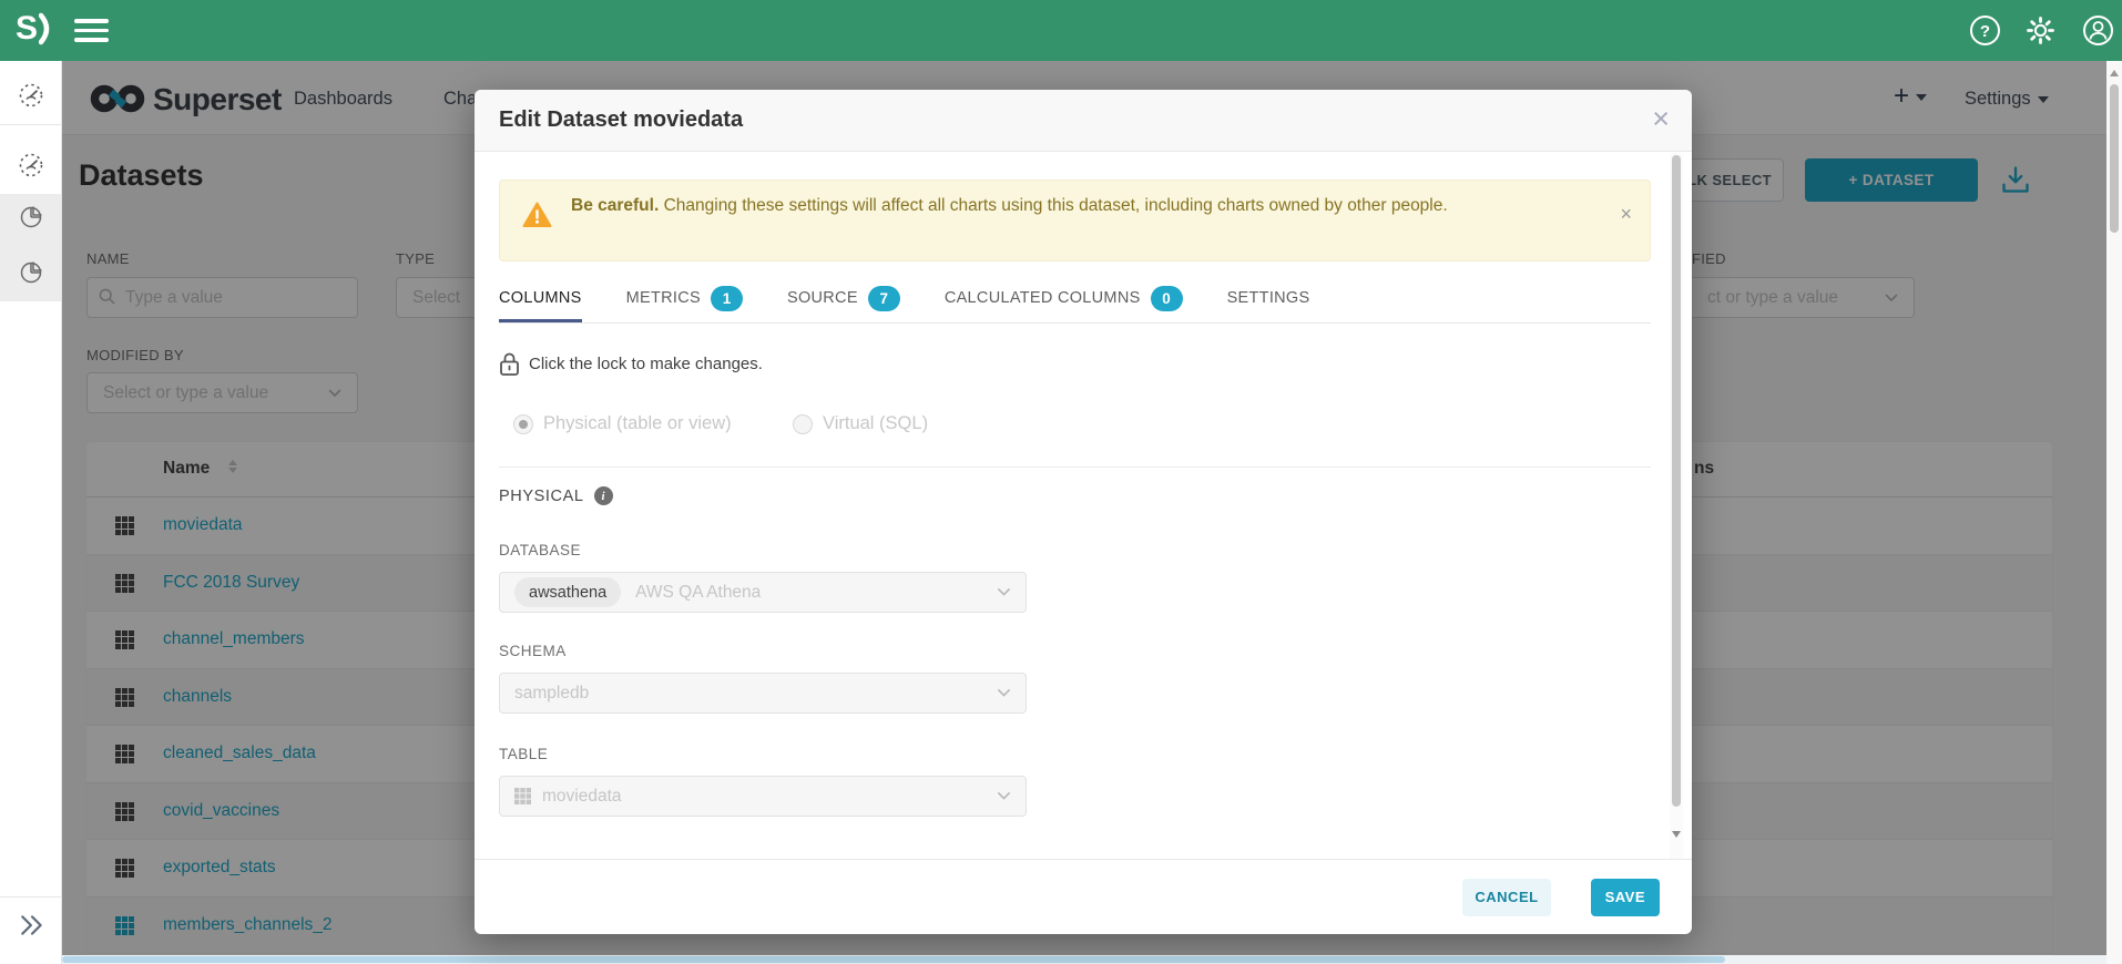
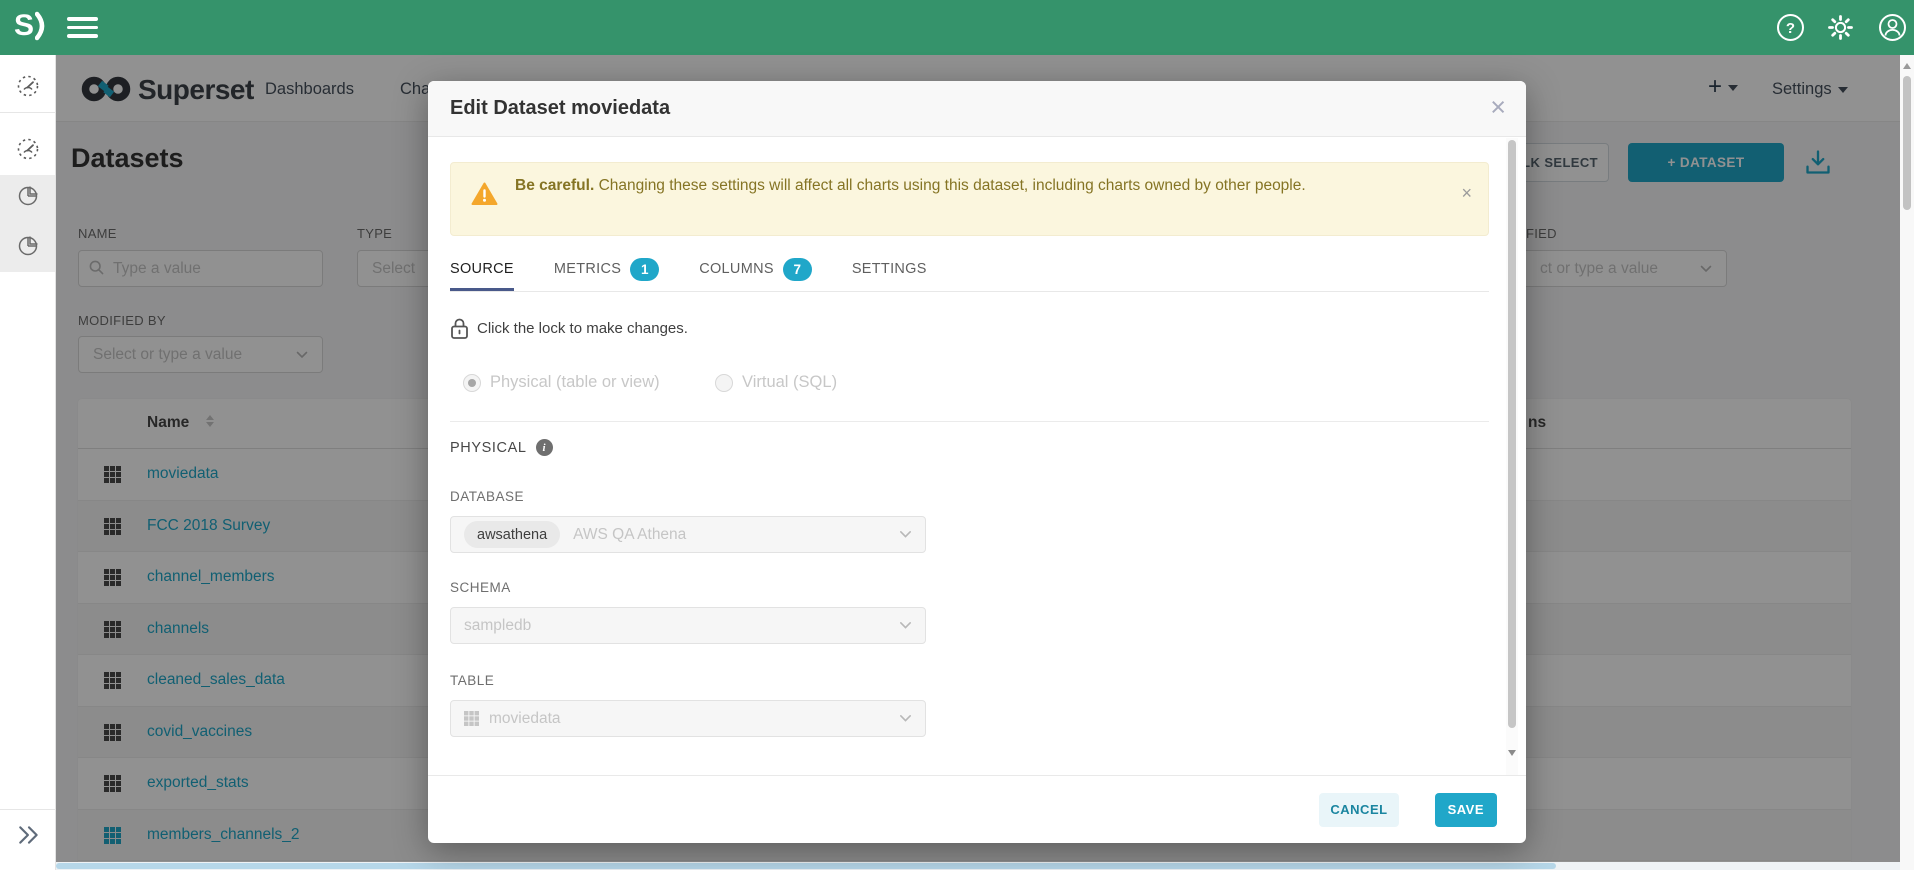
  S
  ?
  Superset
  Dashboards
  +
  Settings
  Datasets
  LK SELECT
  + DATASET
  NAME
  Type a value
  TYPE
  Select
  FIED
  ct or type a value
  MODIFIED BY
  Select or type a value
  Name
  ns
  moviedata
  FCC 2018 Survey
  channel_members
  channels
  cleaned_sales_data
  covid_vaccines
  exported_stats
  members_channels_2
  Edit Dataset moviedata
  ×
  Be careful. Changing these settings will affect all charts using this dataset, including charts owned by other people.
  ×
- COLUMNS
+ SOURCE
  METRICS
  1
- SOURCE
+ COLUMNS
  7
- CALCULATED COLUMNS
- 0
  SETTINGS
  Click the lock to make changes.
  Physical (table or view)
  Virtual (SQL)
  PHYSICAL
  i
  DATABASE
  awsathena
  AWS QA Athena
  SCHEMA
  sampledb
  TABLE
  moviedata
  CANCEL
  SAVE
